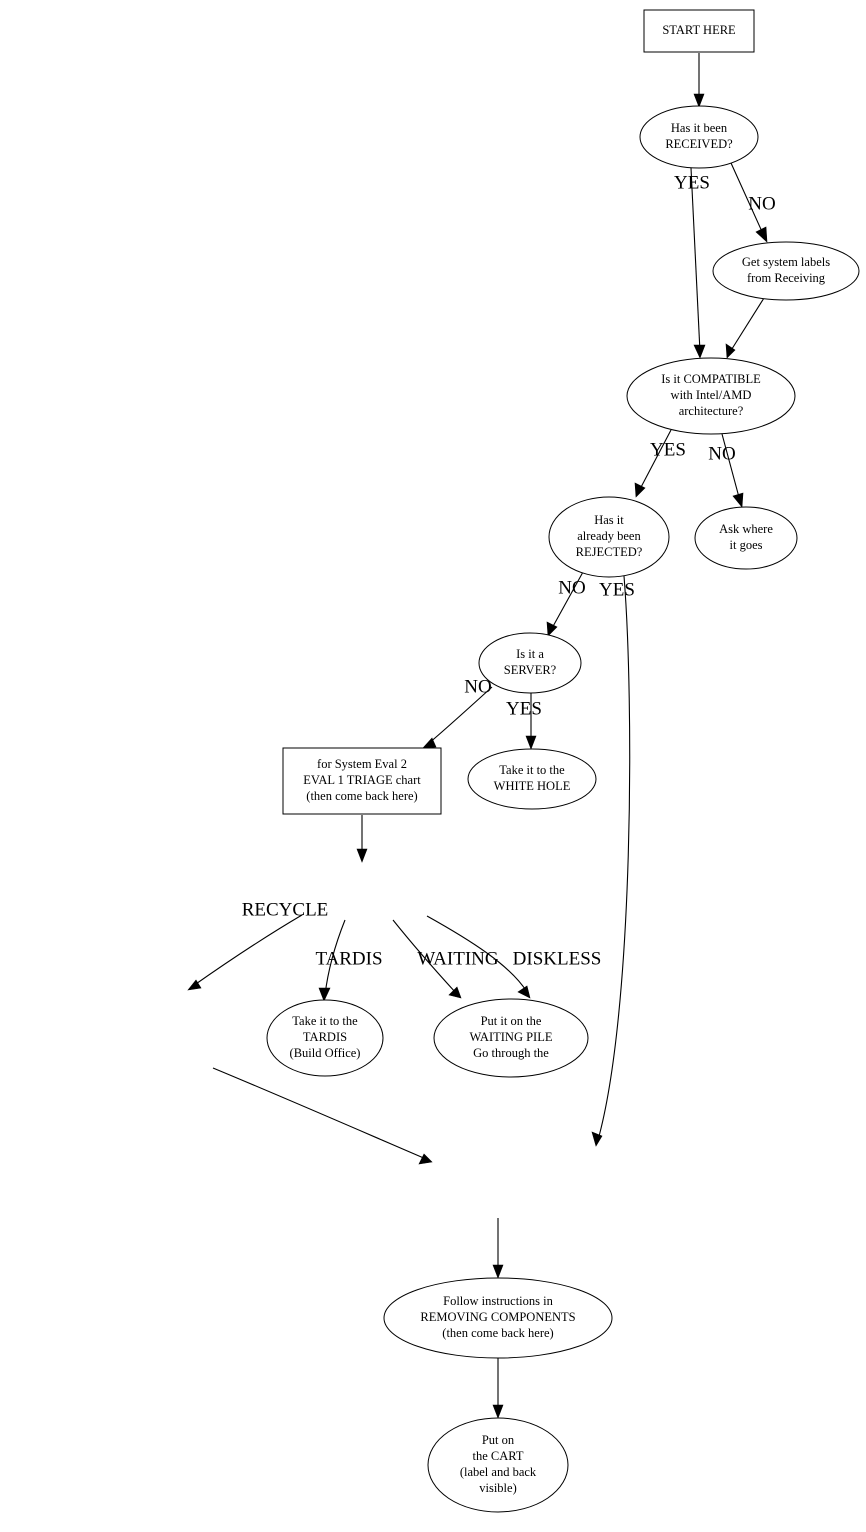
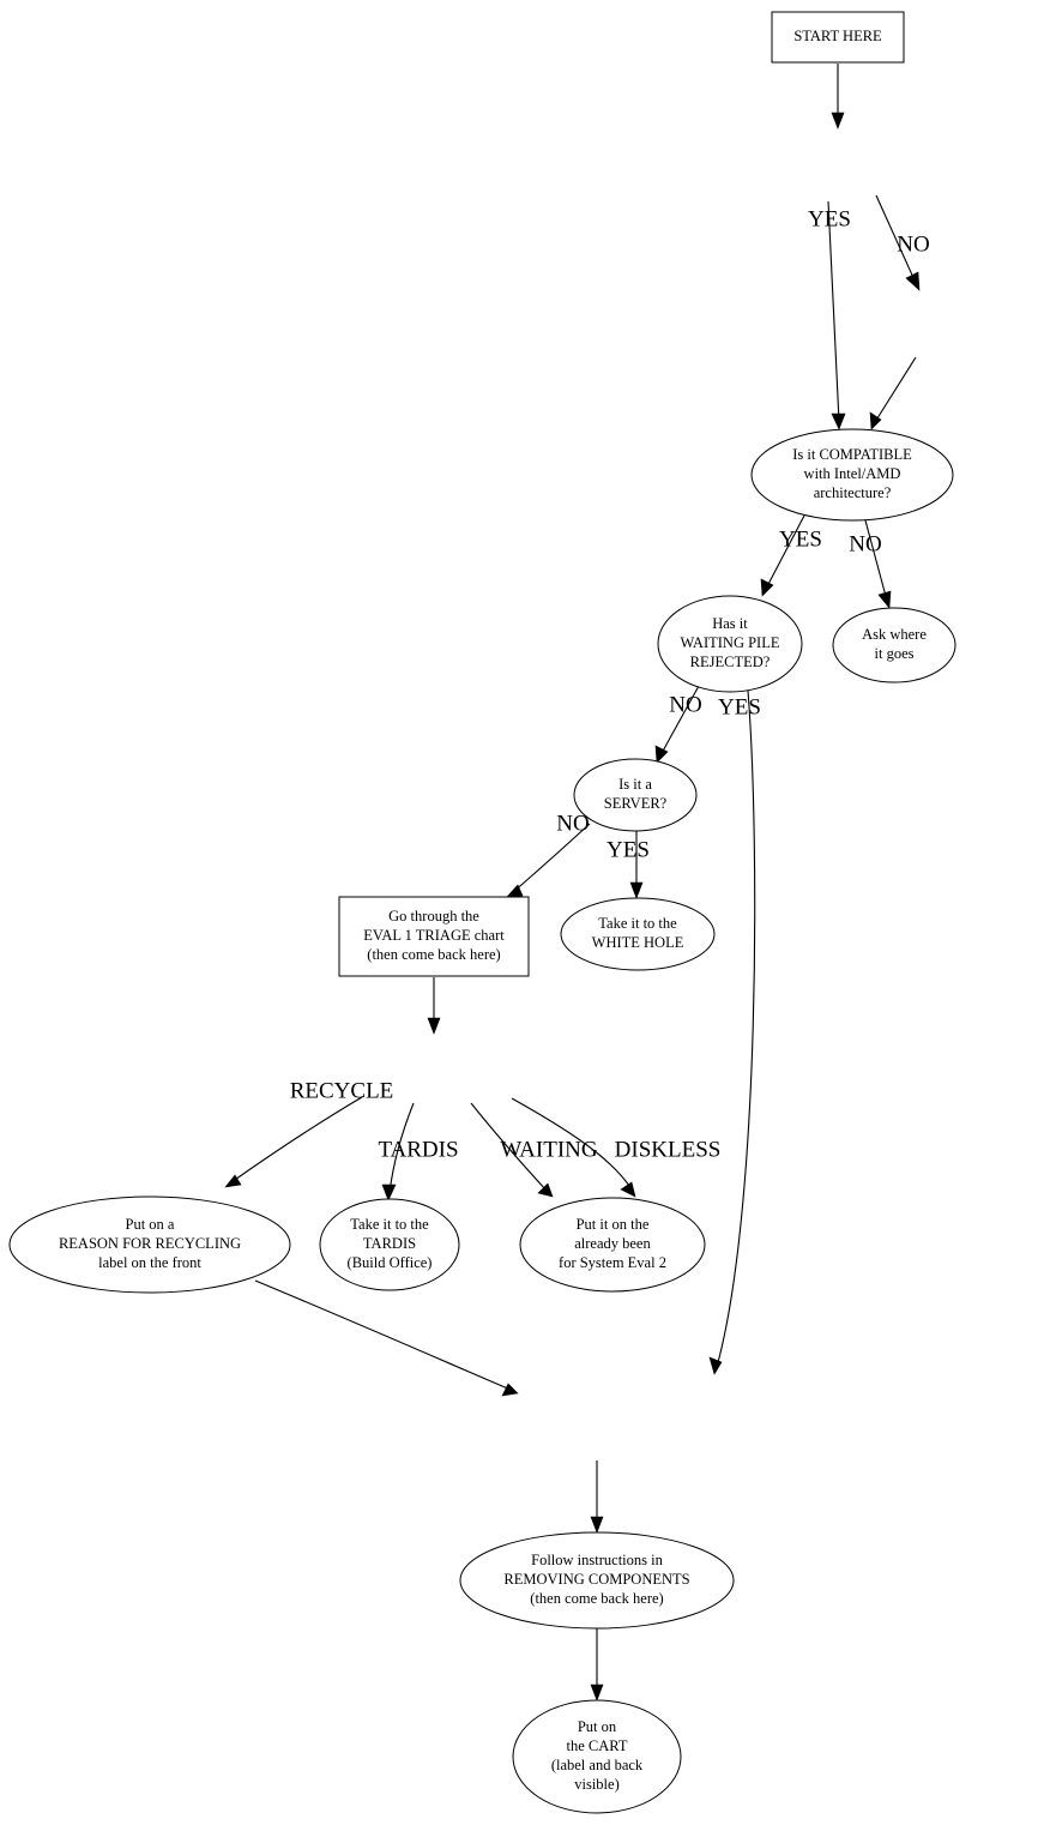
  START HERE
- Has it been
- RECEIVED?
- Get system labels
- from Receiving
  Is it COMPATIBLE
  with Intel/AMD
  architecture?
  Ask where
  it goes
  Has it
- already been
+ WAITING PILE
  REJECTED?
  Is it a
  SERVER?
  Take it to the
  WHITE HOLE
- for System Eval 2
+ Go through the
  EVAL 1 TRIAGE chart
  (then come back here)
+ Put on a
+ REASON FOR RECYCLING
+ label on the front
  Take it to the
  TARDIS
  (Build Office)
  Put it on the
- WAITING PILE
+ already been
- Go through the
+ for System Eval 2
  Follow instructions in
  REMOVING COMPONENTS
  (then come back here)
  Put on
  the CART
  (label and back
  visible)
  YES
  NO
  YES
  NO
  NO
  YES
  YES
  NO
  RECYCLE
  TARDIS
  WAITING
  DISKLESS
